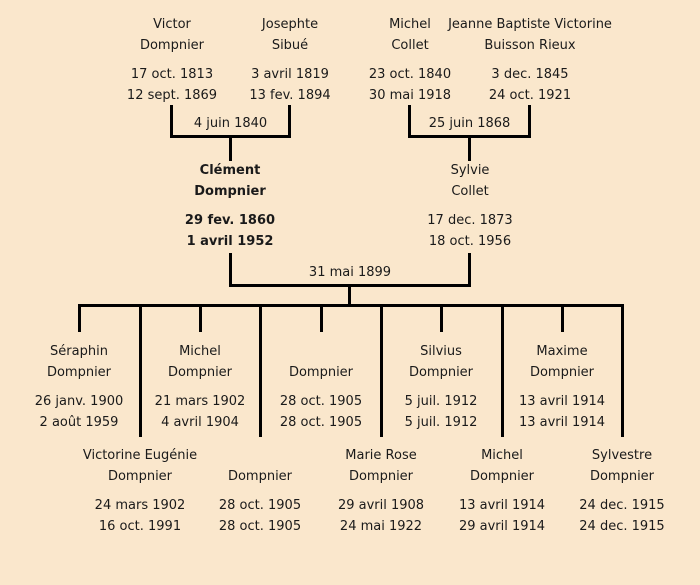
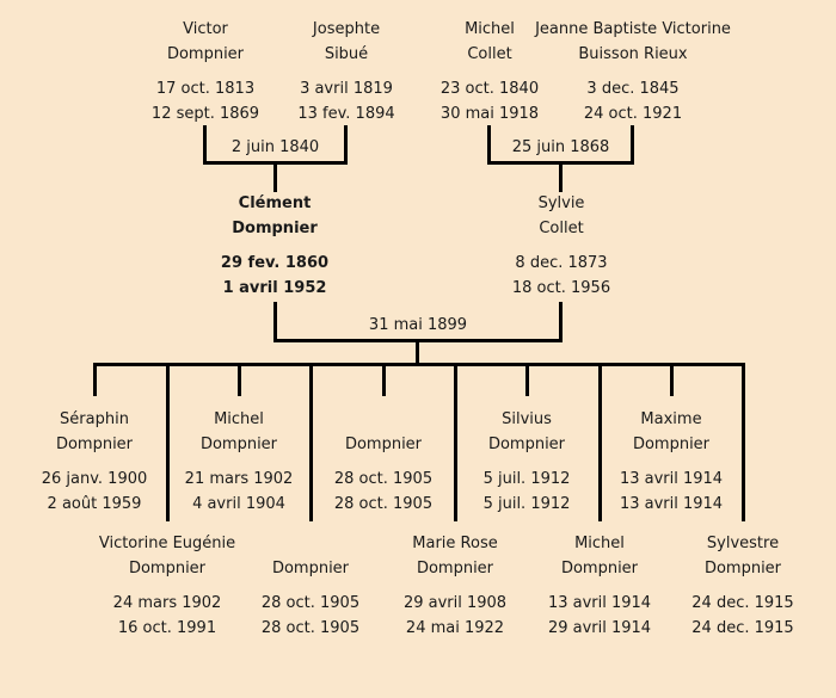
  Victor
  Dompnier
  17 oct. 1813
  12 sept. 1869
  Josephte
  Sibué
  3 avril 1819
  13 fev. 1894
  Michel
  Collet
  23 oct. 1840
  30 mai 1918
  Jeanne Baptiste Victorine
  Buisson Rieux
  3 dec. 1845
  24 oct. 1921
- 4 juin 1840
+ 2 juin 1840
  25 juin 1868
  Clément
  Dompnier
  29 fev. 1860
  1 avril 1952
  Sylvie
  Collet
- 17 dec. 1873
+ 8 dec. 1873
  18 oct. 1956
  31 mai 1899
  Séraphin
  Dompnier
  26 janv. 1900
  2 août 1959
  Michel
  Dompnier
  21 mars 1902
  4 avril 1904
  Dompnier
  28 oct. 1905
  28 oct. 1905
  Silvius
  Dompnier
  5 juil. 1912
  5 juil. 1912
  Maxime
  Dompnier
  13 avril 1914
  13 avril 1914
  Victorine Eugénie
  Dompnier
  24 mars 1902
  16 oct. 1991
  Dompnier
  28 oct. 1905
  28 oct. 1905
  Marie Rose
  Dompnier
  29 avril 1908
  24 mai 1922
  Michel
  Dompnier
  13 avril 1914
  29 avril 1914
  Sylvestre
  Dompnier
  24 dec. 1915
  24 dec. 1915
